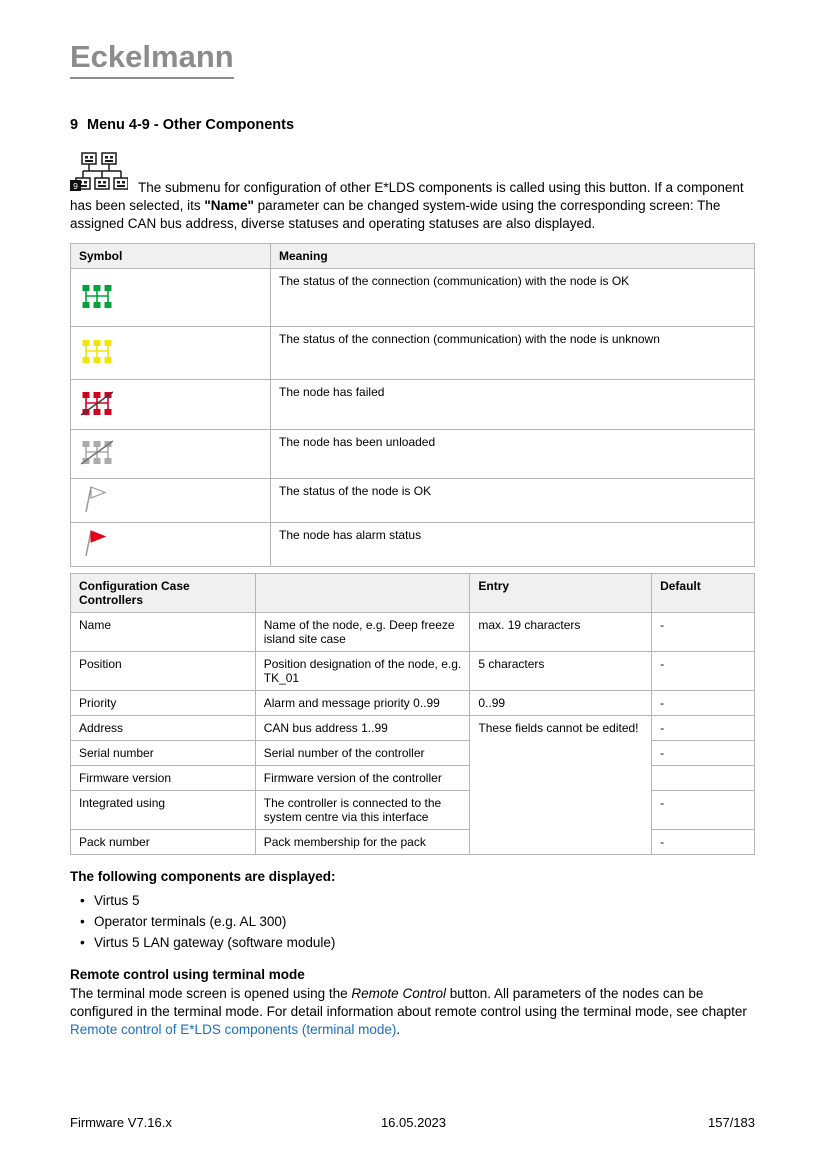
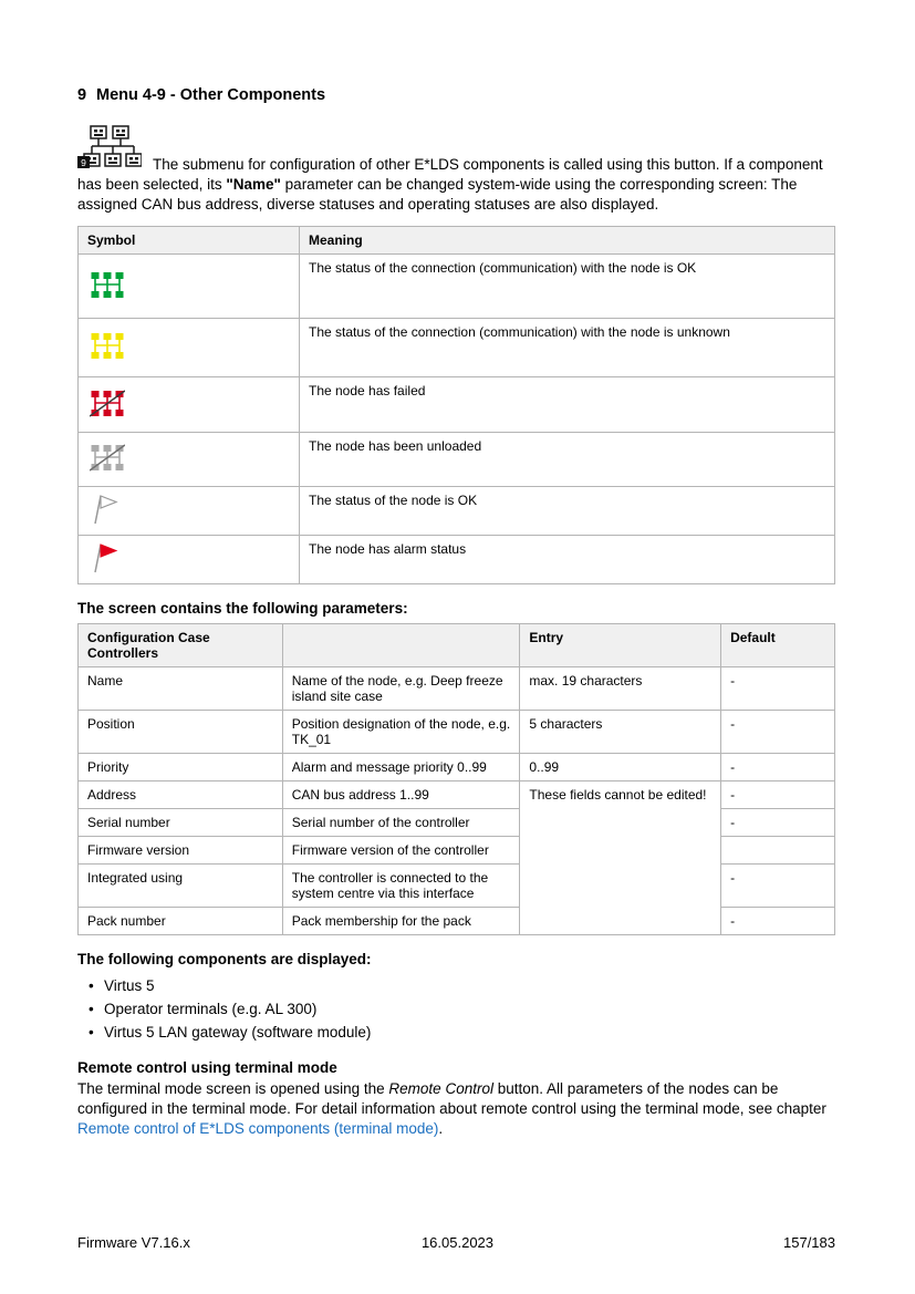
- Eckelmann
  9 Menu 4-9 - Other Components
  9
  The submenu for configuration of other E*LDS components is called using this button. If a component has been selected, its "Name" parameter can be changed system-wide using the corresponding screen: The assigned CAN bus address, diverse statuses and operating statuses are also displayed.
  Symbol	Meaning
  	The status of the connection (communication) with the node is OK
  	The status of the connection (communication) with the node is unknown
  	The node has failed
  	The node has been unloaded
  	The status of the node is OK
  	The node has alarm status
+ The screen contains the following parameters:
  Configuration Case Controllers		Entry	Default
  Name	Name of the node, e.g. Deep freeze island site case	max. 19 characters	-
  Position	Position designation of the node, e.g. TK_01	5 characters	-
  Priority	Alarm and message priority 0..99	0..99	-
  Address	CAN bus address 1..99	These fields cannot be edited!	-
  Serial number	Serial number of the controller	-
  Firmware version	Firmware version of the controller
  Integrated using	The controller is connected to the system centre via this interface	-
  Pack number	Pack membership for the pack	-
  The following components are displayed:
  Virtus 5
  Operator terminals (e.g. AL 300)
  Virtus 5 LAN gateway (software module)
  Remote control using terminal mode
  The terminal mode screen is opened using the Remote Control button. All parameters of the nodes can be configured in the terminal mode. For detail information about remote control using the terminal mode, see chapter Remote control of E*LDS components (terminal mode).
  16.05.2023
  Firmware V7.16.x
  157/183
